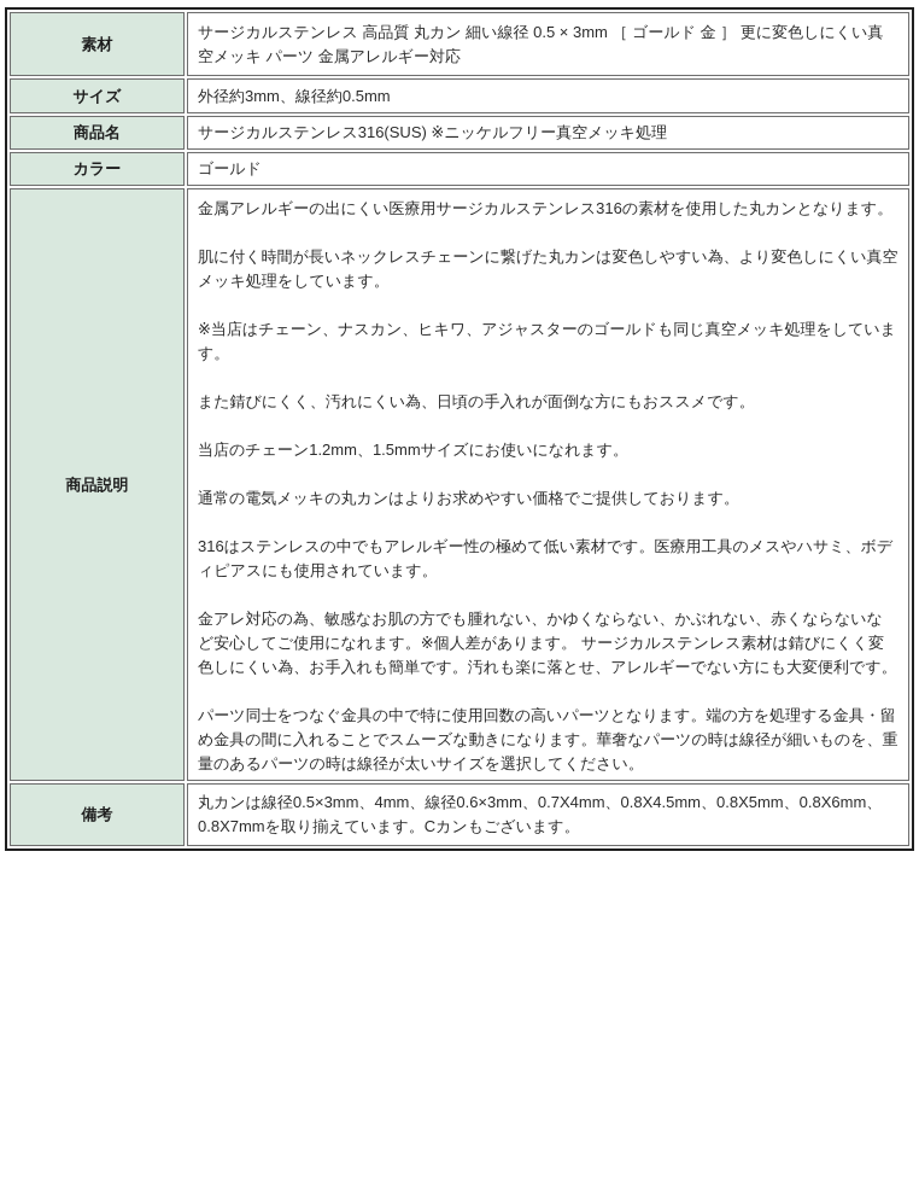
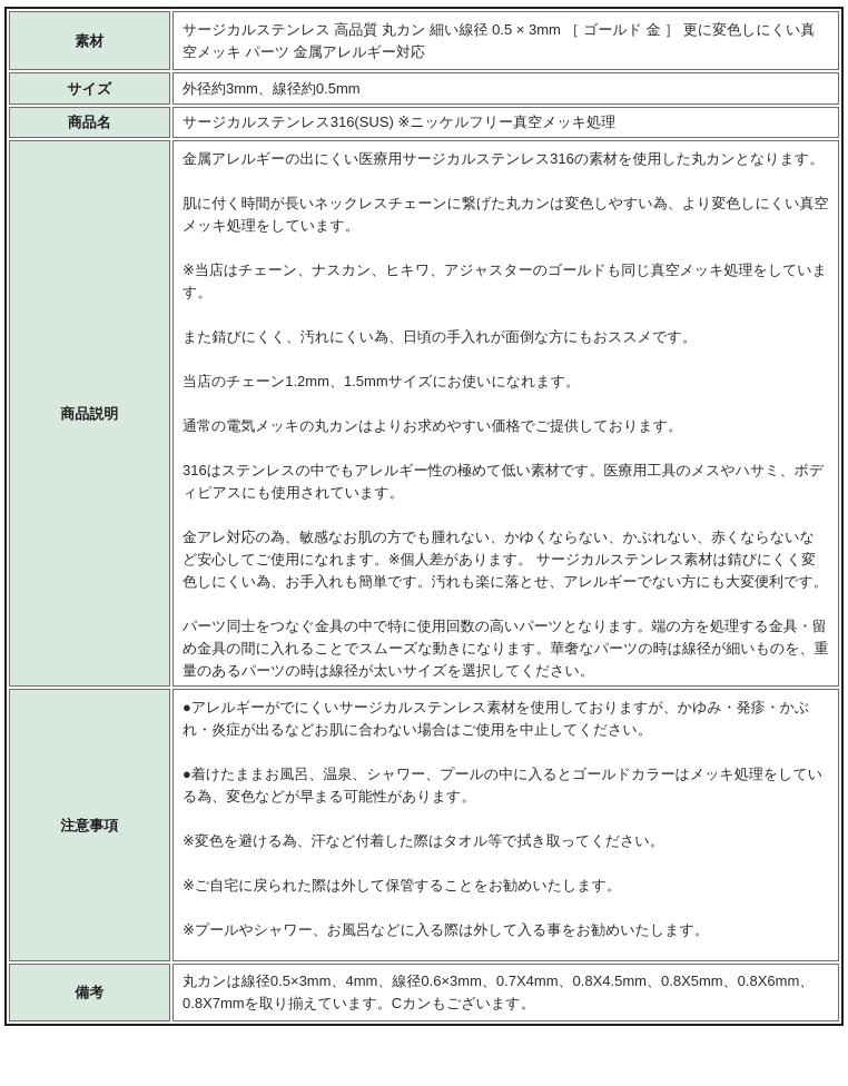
  素材	サージカルステンレス 高品質 丸カン 細い線径 0.5 × 3mm ［ ゴールド 金 ］ 更に変色しにくい真空メッキ パーツ 金属アレルギー対応
  サイズ	外径約3mm、線径約0.5mm
  商品名	サージカルステンレス316(SUS) ※ニッケルフリー真空メッキ処理
- カラー	ゴールド
  商品説明	金属アレルギーの出にくい医療用サージカルステンレス316の素材を使用した丸カンとなります。 肌に付く時間が長いネックレスチェーンに繋げた丸カンは変色しやすい為、より変色しにくい真空メッキ処理をしています。 ※当店はチェーン、ナスカン、ヒキワ、アジャスターのゴールドも同じ真空メッキ処理をしています。 また錆びにくく、汚れにくい為、日頃の手入れが面倒な方にもおススメです。 当店のチェーン1.2mm、1.5mmサイズにお使いになれます。 通常の電気メッキの丸カンはよりお求めやすい価格でご提供しております。 316はステンレスの中でもアレルギー性の極めて低い素材です。医療用工具のメスやハサミ、ボディピアスにも使用されています。 金アレ対応の為、敏感なお肌の方でも腫れない、かゆくならない、かぶれない、赤くならないなど安心してご使用になれます。※個人差があります。 サージカルステンレス素材は錆びにくく変色しにくい為、お手入れも簡単です。汚れも楽に落とせ、アレルギーでない方にも大変便利です。 パーツ同士をつなぐ金具の中で特に使用回数の高いパーツとなります。端の方を処理する金具・留め金具の間に入れることでスムーズな動きになります。華奢なパーツの時は線径が細いものを、重量のあるパーツの時は線径が太いサイズを選択してください。
+ 注意事項	●アレルギーがでにくいサージカルステンレス素材を使用しておりますが、かゆみ・発疹・かぶれ・炎症が出るなどお肌に合わない場合はご使用を中止してください。 ●着けたままお風呂、温泉、シャワー、プールの中に入るとゴールドカラーはメッキ処理をしている為、変色などが早まる可能性があります。 ※変色を避ける為、汗など付着した際はタオル等で拭き取ってください。 ※ご自宅に戻られた際は外して保管することをお勧めいたします。 ※プールやシャワー、お風呂などに入る際は外して入る事をお勧めいたします。
  備考	丸カンは線径0.5×3mm、4mm、線径0.6×3mm、0.7X4mm、0.8X4.5mm、0.8X5mm、0.8X6mm、0.8X7mmを取り揃えています。Cカンもございます。
